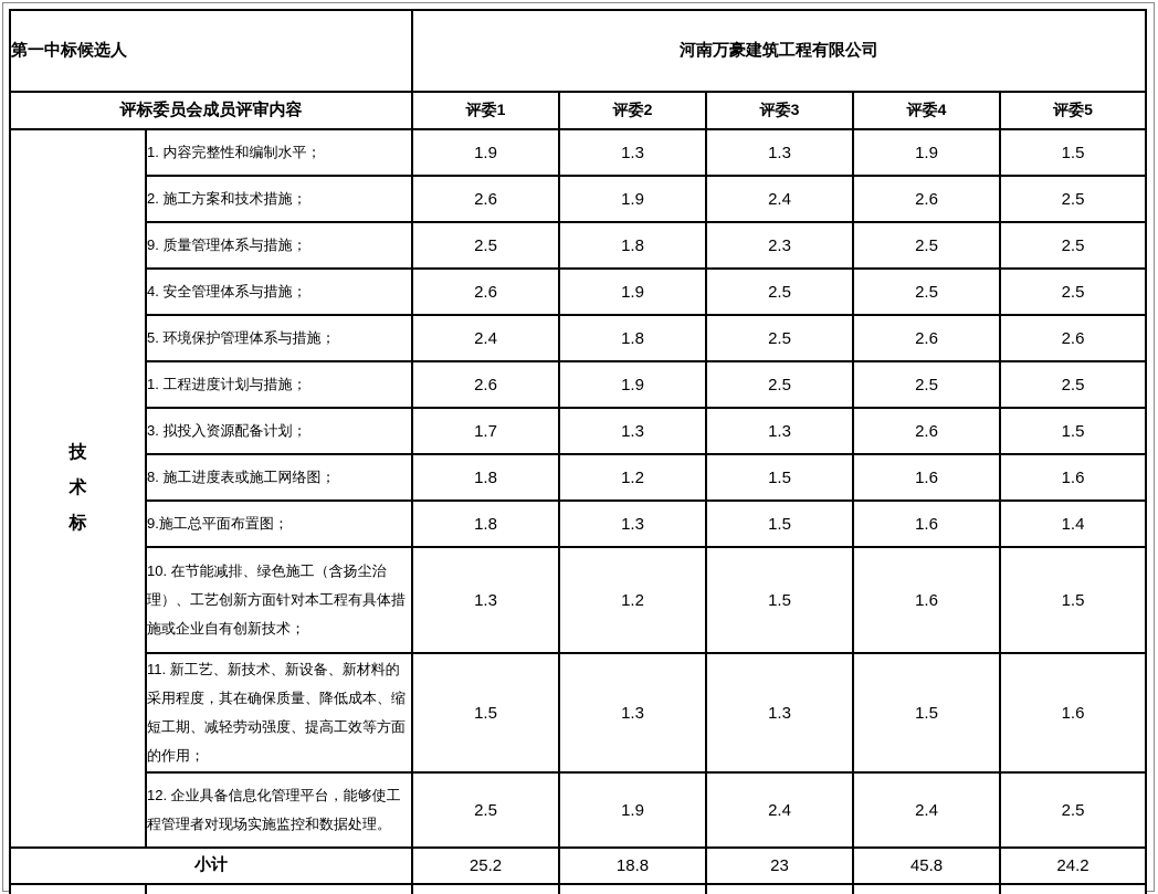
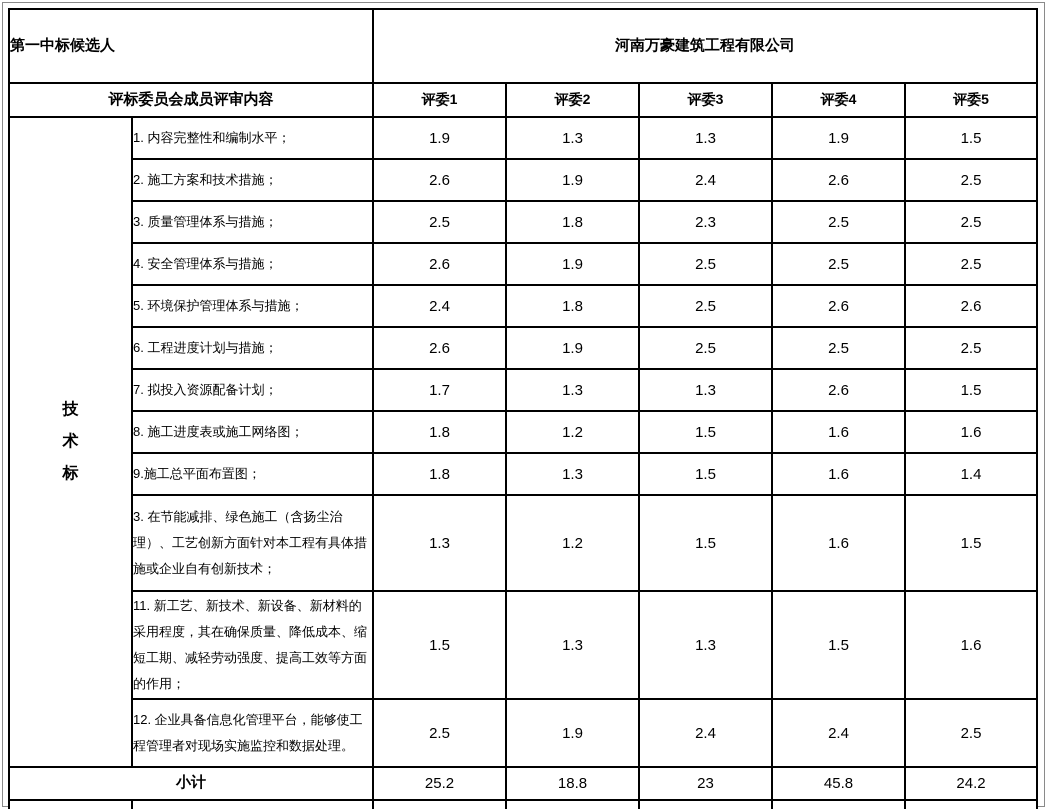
  第一中标候选人	河南万豪建筑工程有限公司
  评标委员会成员评审内容	评委1	评委2	评委3	评委4	评委5
  技术标	1. 内容完整性和编制水平；	1.9	1.3	1.3	1.9	1.5
  2. 施工方案和技术措施；	2.6	1.9	2.4	2.6	2.5
- 9. 质量管理体系与措施；	2.5	1.8	2.3	2.5	2.5
+ 3. 质量管理体系与措施；	2.5	1.8	2.3	2.5	2.5
  4. 安全管理体系与措施；	2.6	1.9	2.5	2.5	2.5
  5. 环境保护管理体系与措施；	2.4	1.8	2.5	2.6	2.6
- 1. 工程进度计划与措施；	2.6	1.9	2.5	2.5	2.5
+ 6. 工程进度计划与措施；	2.6	1.9	2.5	2.5	2.5
- 3. 拟投入资源配备计划；	1.7	1.3	1.3	2.6	1.5
+ 7. 拟投入资源配备计划；	1.7	1.3	1.3	2.6	1.5
  8. 施工进度表或施工网络图；	1.8	1.2	1.5	1.6	1.6
  9.施工总平面布置图；	1.8	1.3	1.5	1.6	1.4
- 10. 在节能减排、绿色施工（含扬尘治理）、工艺创新方面针对本工程有具体措施或企业自有创新技术；	1.3	1.2	1.5	1.6	1.5
+ 3. 在节能减排、绿色施工（含扬尘治理）、工艺创新方面针对本工程有具体措施或企业自有创新技术；	1.3	1.2	1.5	1.6	1.5
  11. 新工艺、新技术、新设备、新材料的采用程度，其在确保质量、降低成本、缩短工期、减轻劳动强度、提高工效等方面的作用；	1.5	1.3	1.3	1.5	1.6
  12. 企业具备信息化管理平台，能够使工程管理者对现场实施监控和数据处理。	2.5	1.9	2.4	2.4	2.5
  小计	25.2	18.8	23	45.8	24.2
